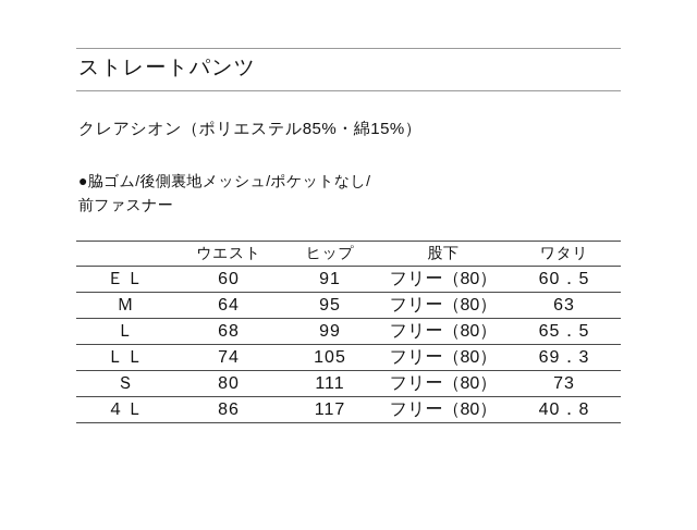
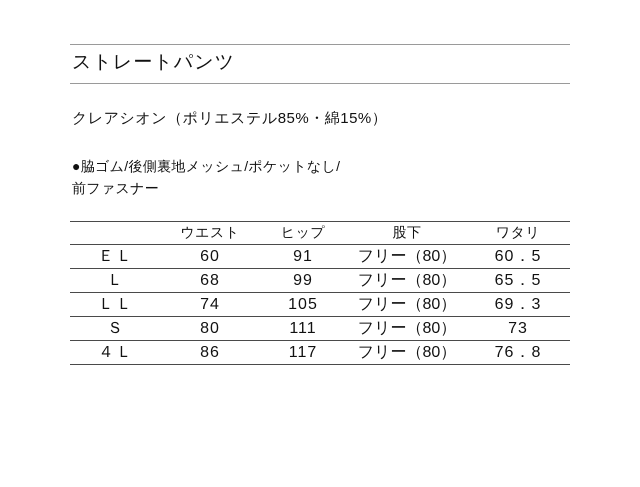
  ストレートパンツ
  クレアシオン（ポリエステル85%・綿15%）
  ●脇ゴム/後側裏地メッシュ/ポケットなし/
  前ファスナー
  	ウエスト	ヒップ	股下	ワタリ
  ＥＬ	60	91	フリー（80）	60．5
- Ｍ	64	95	フリー（80）	63
  Ｌ	68	99	フリー（80）	65．5
  ＬＬ	74	105	フリー（80）	69．3
  Ｓ	80	111	フリー（80）	73
- ４Ｌ	86	117	フリー（80）	40．8
+ ４Ｌ	86	117	フリー（80）	76．8
